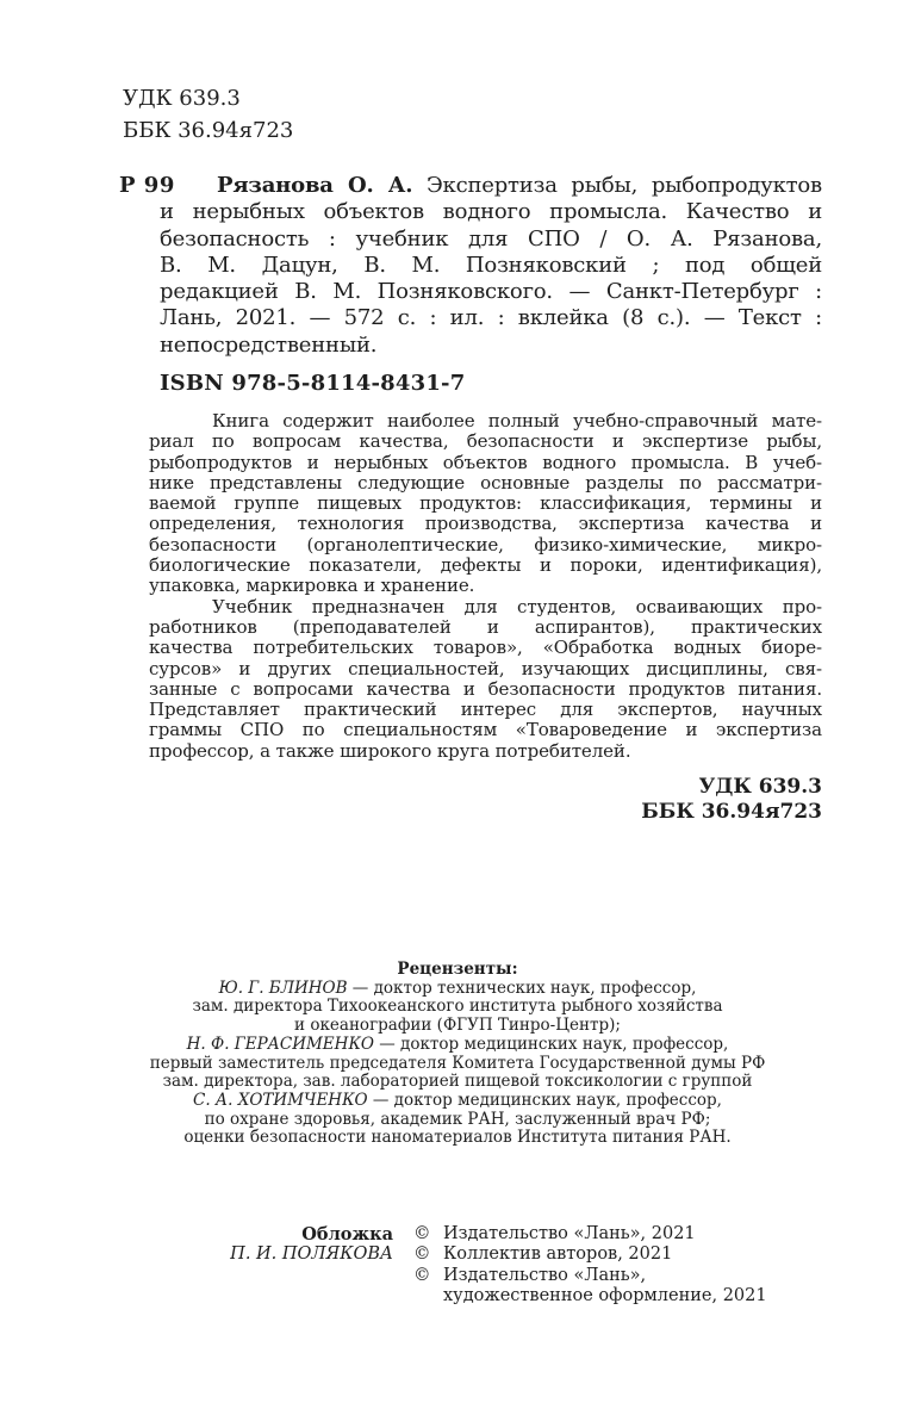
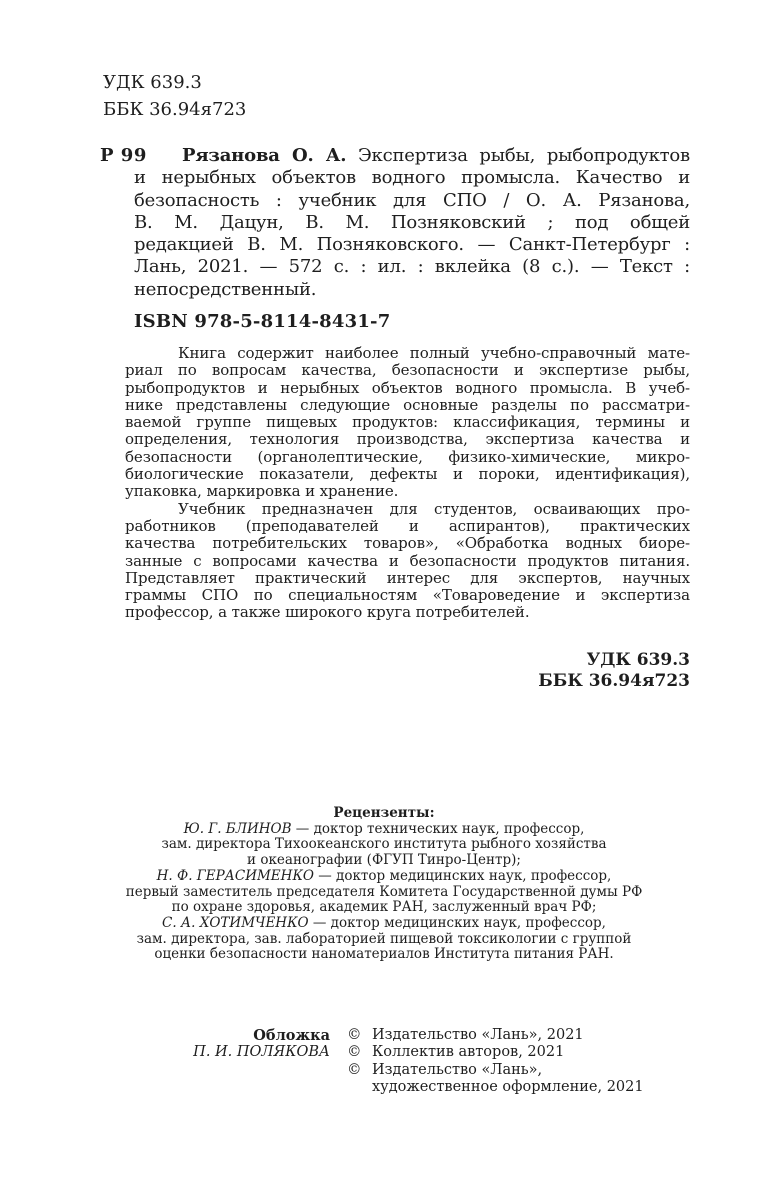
  УДК 639.3
  ББК 36.94я723
  Р 99
  Рязанова О. А. Экспертиза рыбы, рыбопродуктов
  и нерыбных объектов водного промысла. Качество и
  безопасность : учебник для СПО / О. А. Рязанова,
  В. М. Дацун, В. М. Позняковский ; под общей
  редакцией В. М. Позняковского. — Санкт-Петербург :
  Лань, 2021. — 572 с. : ил. : вклейка (8 с.). — Текст :
  непосредственный.
  ISBN 978-5-8114-8431-7
  Книга содержит наиболее полный учебно-справочный мате-
  риал по вопросам качества, безопасности и экспертизе рыбы,
  рыбопродуктов и нерыбных объектов водного промысла. В учеб-
  нике представлены следующие основные разделы по рассматри-
  ваемой группе пищевых продуктов: классификация, термины и
  определения, технология производства, экспертиза качества и
  безопасности (органолептические, физико-химические, микро-
  биологические показатели, дефекты и пороки, идентификация),
  упаковка, маркировка и хранение.
  Учебник предназначен для студентов, осваивающих про-
  работников (преподавателей и аспирантов), практических
  качества потребительских товаров», «Обработка водных биоре-
- сурсов» и других специальностей, изучающих дисциплины, свя-
  занные с вопросами качества и безопасности продуктов питания.
  Представляет практический интерес для экспертов, научных
  граммы СПО по специальностям «Товароведение и экспертиза
  профессор, а также широкого круга потребителей.
  УДК 639.3
  ББК 36.94я723
  Рецензенты:
  Ю. Г. БЛИНОВ — доктор технических наук, профессор,
  зам. директора Тихоокеанского института рыбного хозяйства
  и океанографии (ФГУП Тинро-Центр);
  Н. Ф. ГЕРАСИМЕНКО — доктор медицинских наук, профессор,
  первый заместитель председателя Комитета Государственной думы РФ
- зам. директора, зав. лабораторией пищевой токсикологии с группой
+ по охране здоровья, академик РАН, заслуженный врач РФ;
  С. А. ХОТИМЧЕНКО — доктор медицинских наук, профессор,
- по охране здоровья, академик РАН, заслуженный врач РФ;
+ зам. директора, зав. лабораторией пищевой токсикологии с группой
  оценки безопасности наноматериалов Института питания РАН.
  Обложка
  П. И. ПОЛЯКОВА
  ©
  Издательство «Лань», 2021
  ©
  Коллектив авторов, 2021
  ©
  Издательство «Лань»,
  художественное оформление, 2021
